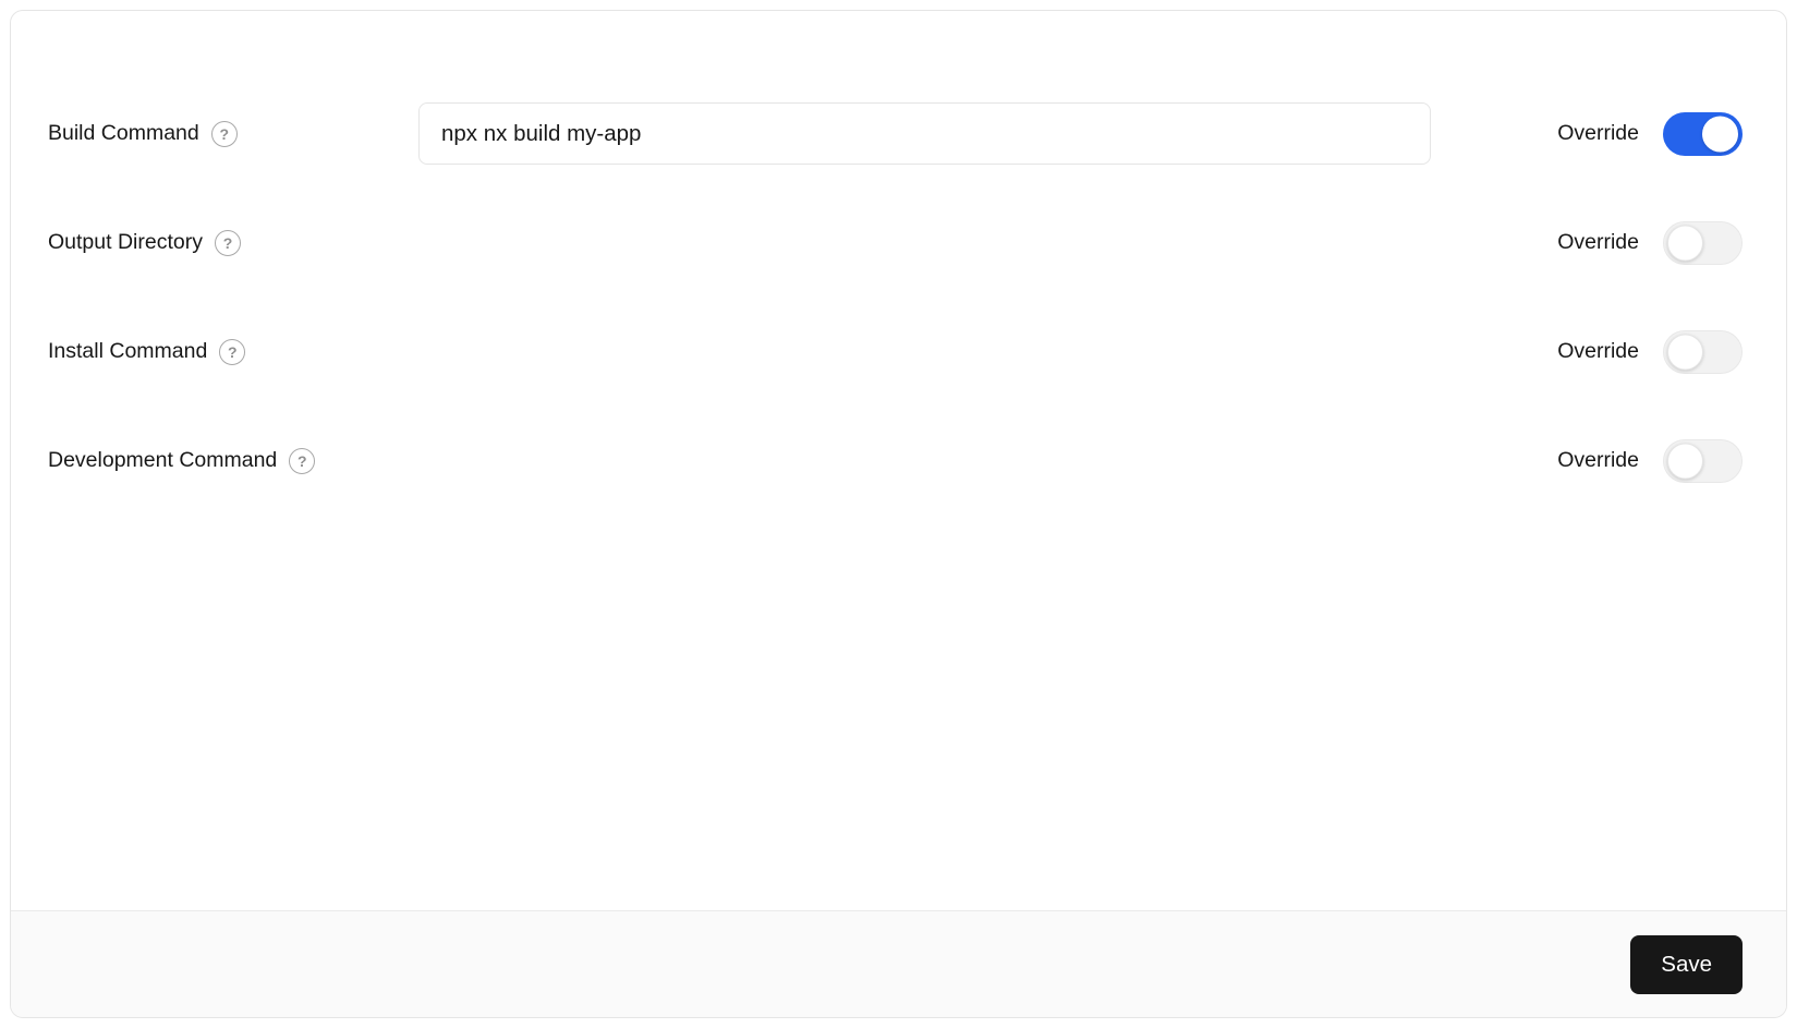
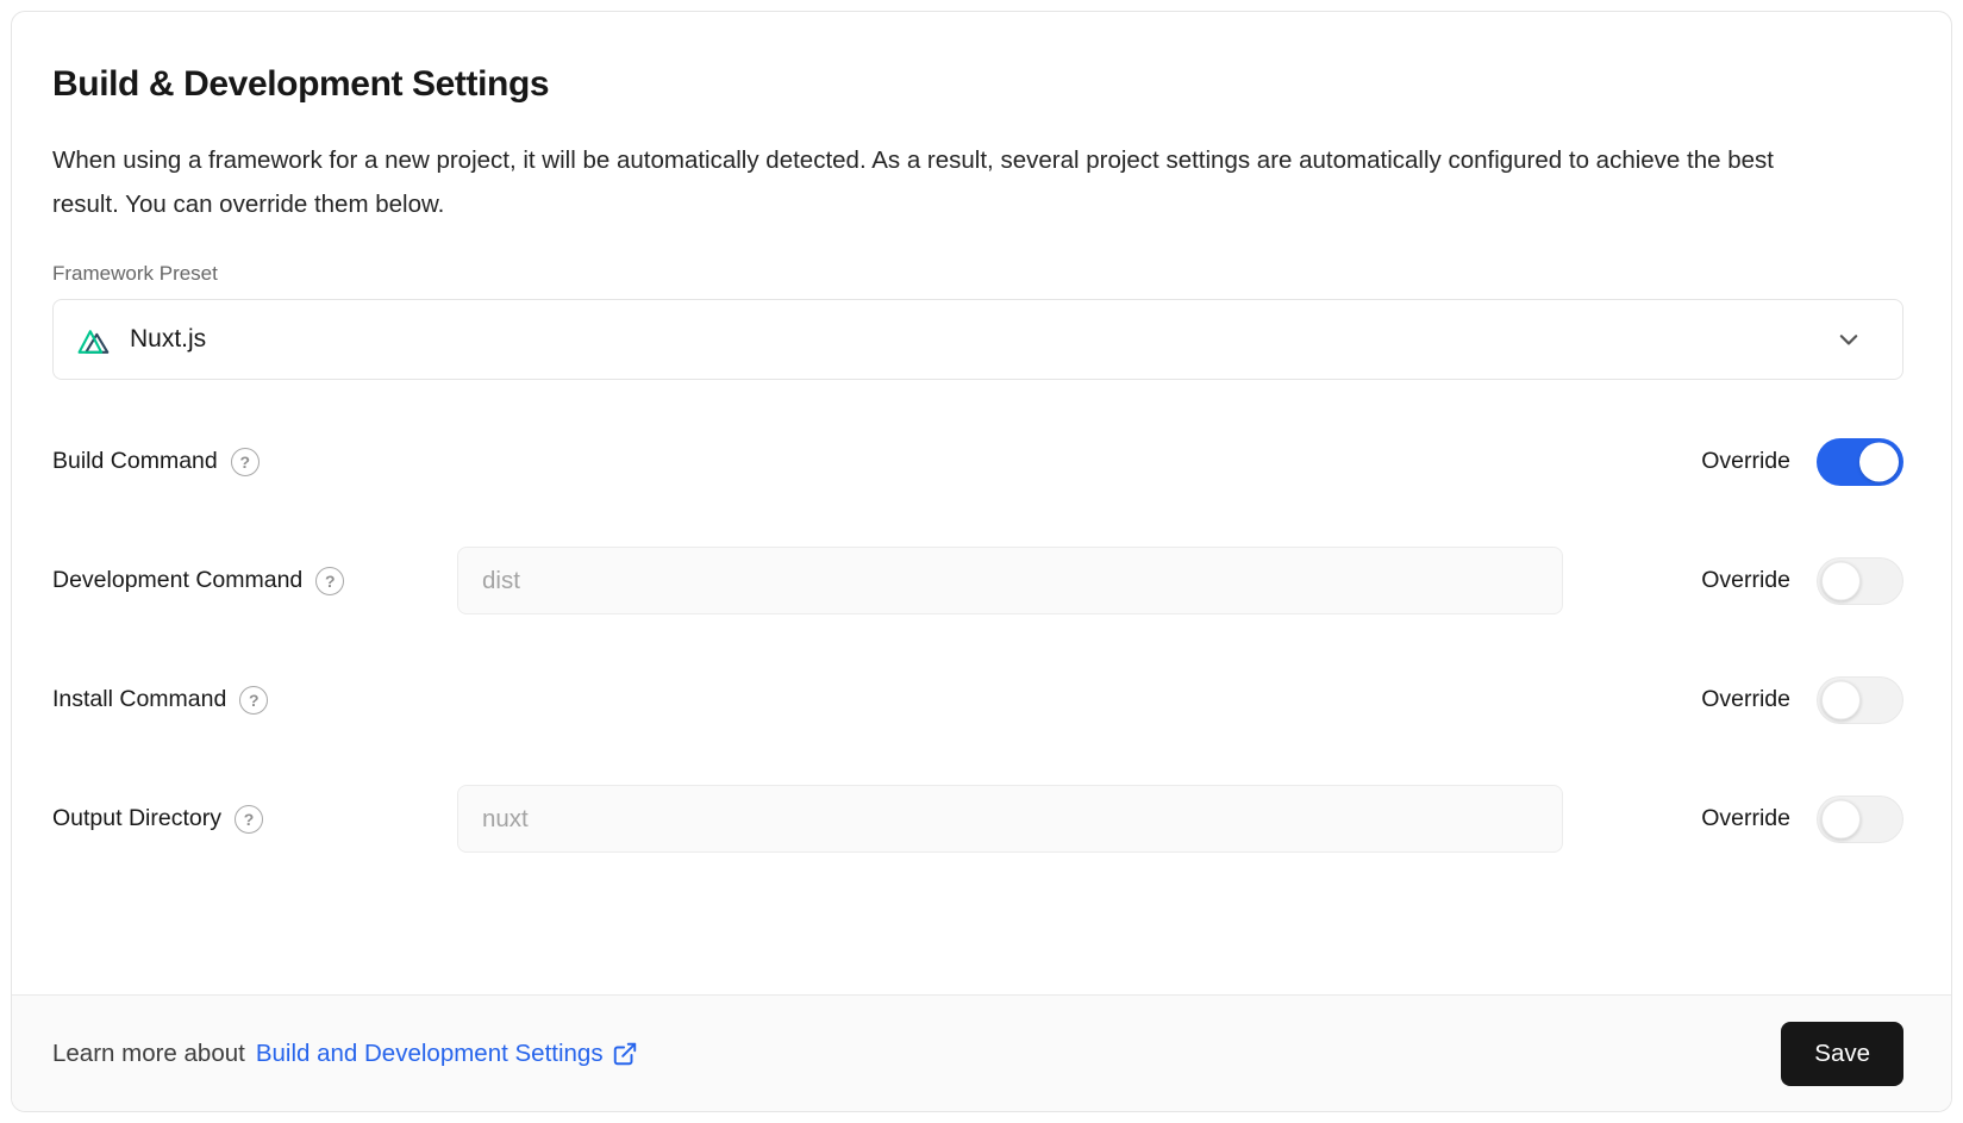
+ Build & Development Settings
+ When using a framework for a new project, it will be automatically detected. As a result, several project settings are automatically configured to achieve the best result. You can override them below.
+ Framework Preset
+ Nuxt.js
  Build Command
  ?
- npx nx build my-app
  Override
- Output Directory
+ Development Command
  ?
+ dist
  Override
  Install Command
  ?
  Override
- Development Command
+ Output Directory
  ?
+ nuxt
  Override
+ Learn more about
+ Build and Development Settings
  Save
